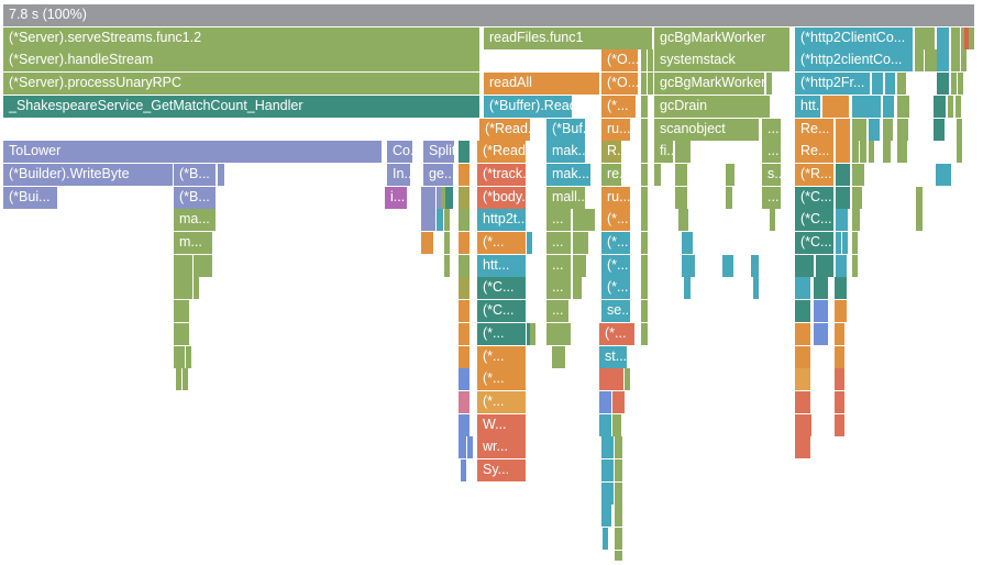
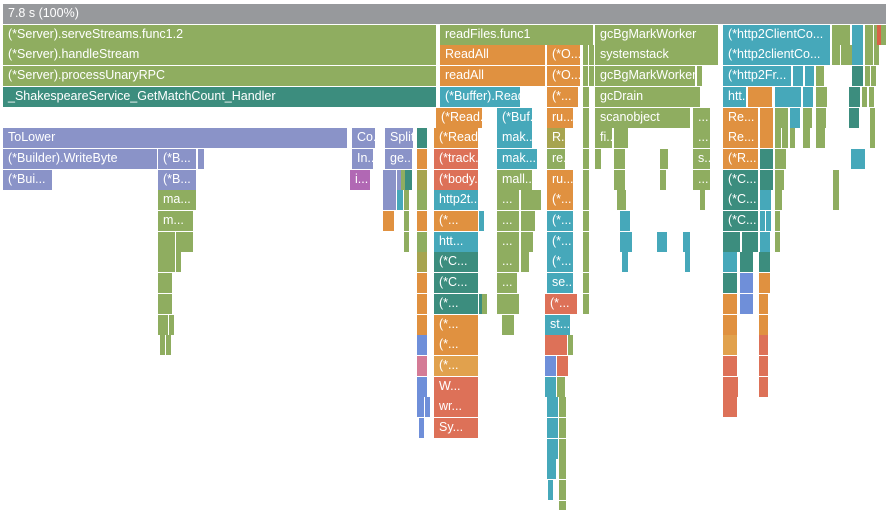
  7.8 s (100%)
  (*Server).serveStreams.func1.2
  readFiles.func1
  gcBgMarkWorker
  (*http2ClientCo...
  (*Server).handleStream
+ ReadAll
  (*O...
  systemstack
  (*http2clientCo...
  (*Server).processUnaryRPC
  readAll
  (*O...
  gcBgMarkWorker
  (*http2Fr...
  _ShakespeareService_GetMatchCount_Handler
  (*Buffer).Rea
  (*...
  gcDrain
  (*Read.
  (*Buf.
  ru...
  scanobject
  ...
  Re...
  ToLower
  Split
  mak..
  fi..
  ...
  Re...
  (*Builder).WriteByte
  (*B...
  In..
  ge..
  (*track.
  mak...
  s..
  (*R...
  (*Bui...
  (*B...
  i...
  (*body.
  mall..
  ru...
  ...
  (*C...
  ma...
  http2t..
  ...
  (*...
  (*C...
  m...
  (*...
  ...
  (*...
  (*C...
  htt...
  ...
  (*...
  (*C...
  ...
  (*...
  (*C...
  ...
  se..
  (*...
  (*...
  (*...
  st...
  (*...
  (*...
  W...
  wr...
  Sy...
